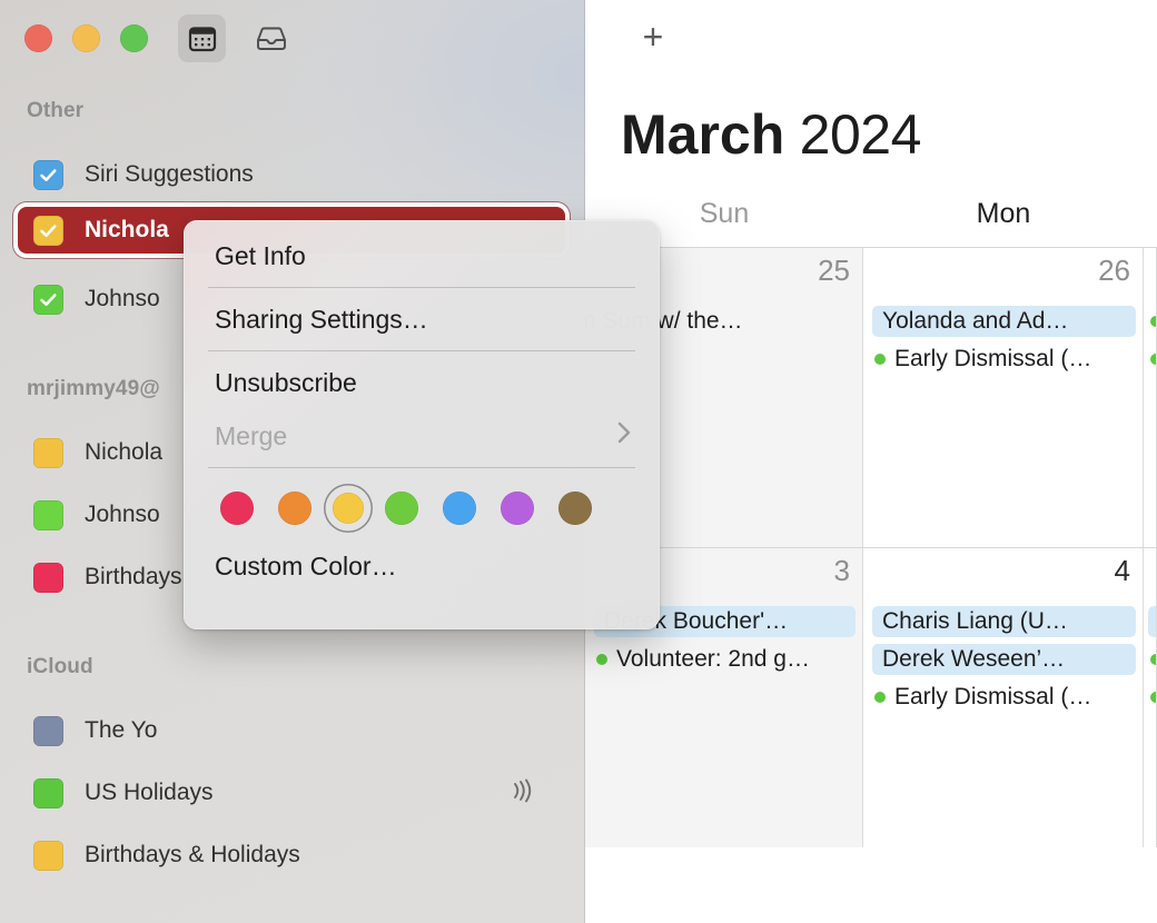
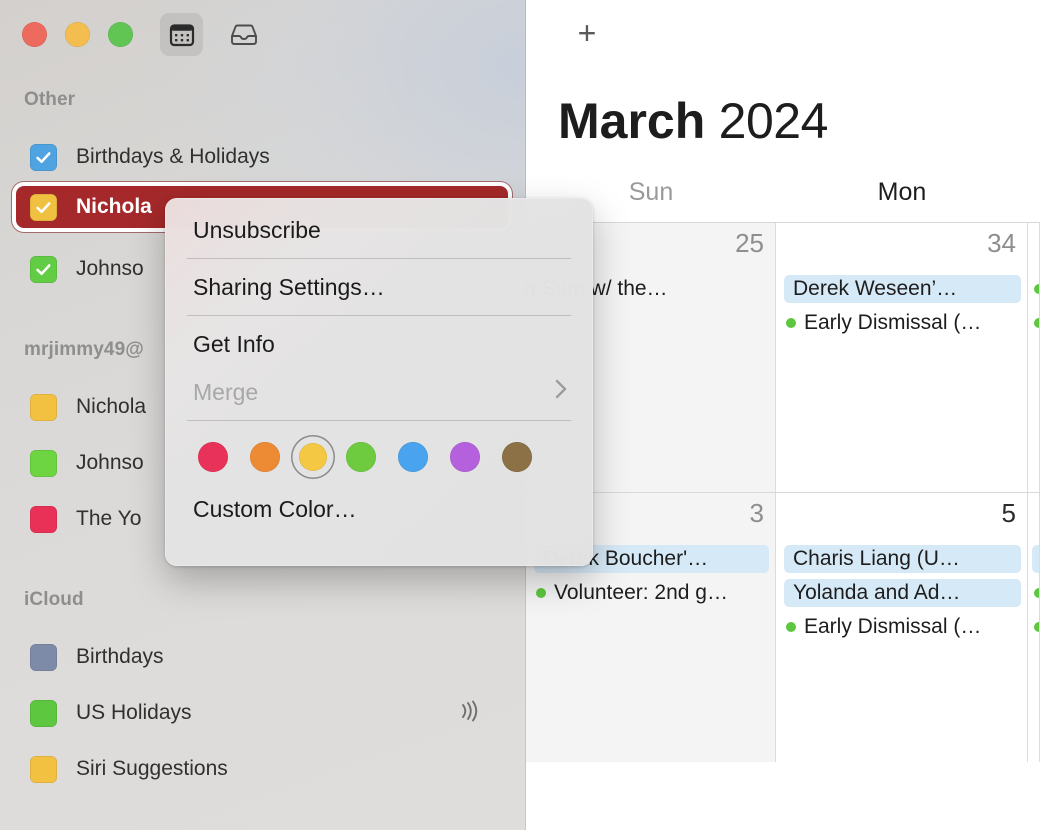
  Other
- Siri Suggestions
+ Birthdays & Holidays
  Nichola
  Johnso
  mrjimmy49@
  Nichola
  Johnso
- Birthdays
+ The Yo
  iCloud
- The Yo
+ Birthdays
  US Holidays
- Birthdays & Holidays
+ Siri Suggestions
  +
  March 2024
  Sun
  Mon
  25
- 26
+ 34
- Yolanda and Ad…
+ Derek Weseen’…
  Early Dismissal (…
  3
  k Boucher'…
  Volunteer: 2nd g…
- 4
+ 5
  Charis Liang (U…
- Derek Weseen’…
+ Yolanda and Ad…
  Early Dismissal (…
- Get Info
+ Unsubscribe
  Sharing Settings…
- Unsubscribe
+ Get Info
  Merge
  Custom Color…
